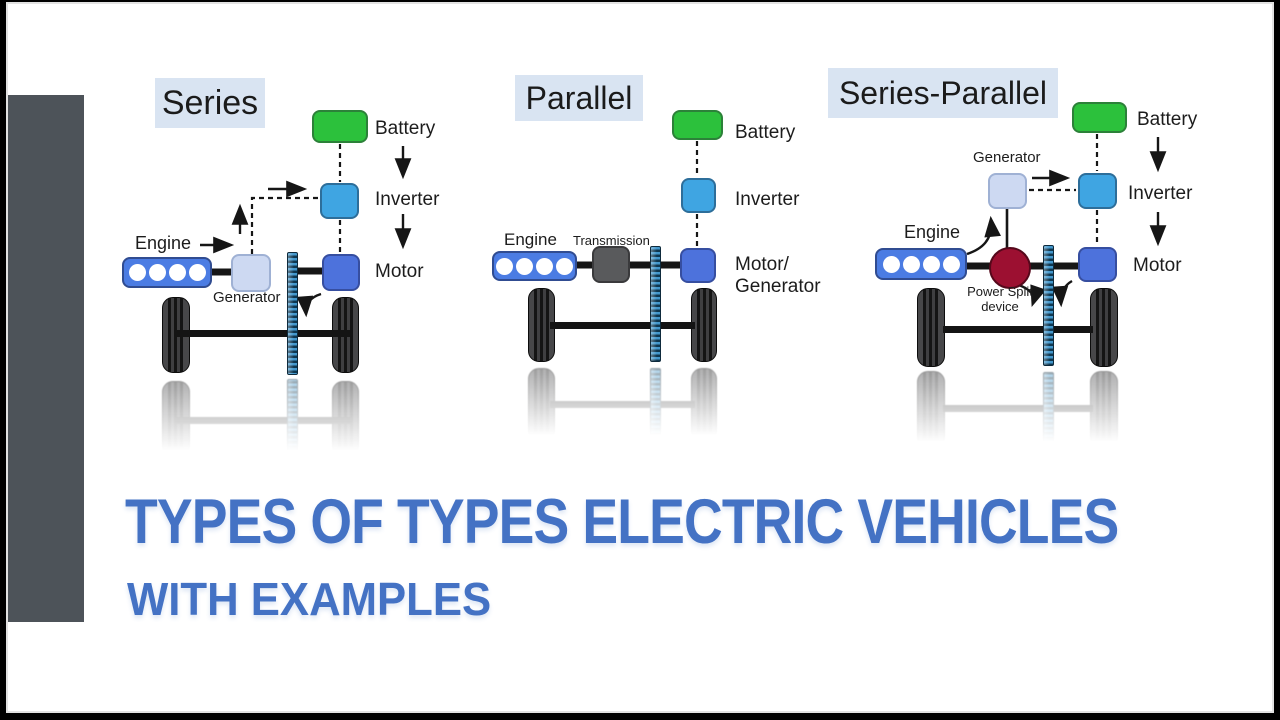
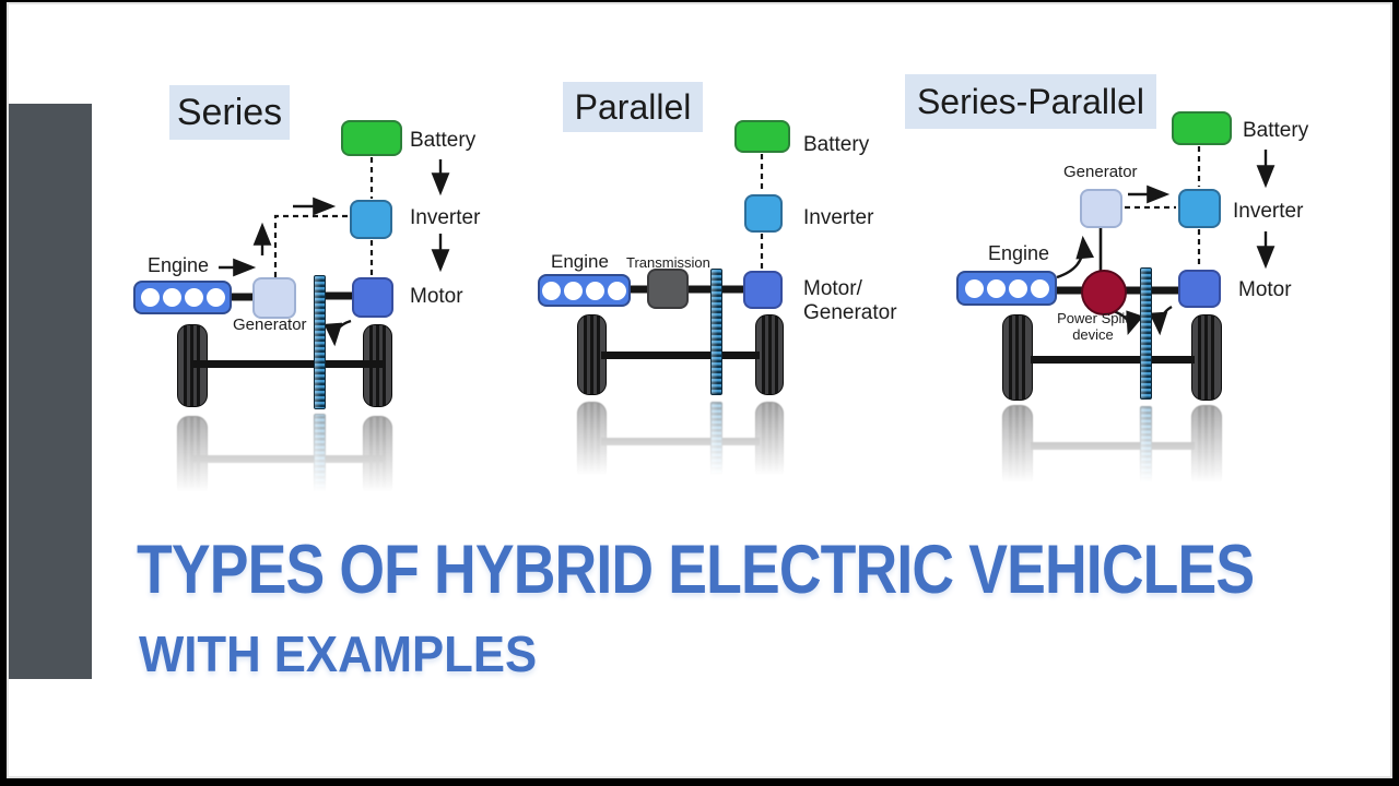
  Series
  Engine
  Generator
  Battery
  Inverter
  Motor
  Parallel
  Engine
  Transmission
  Battery
  Inverter
  Motor/
  Generator
  Series-Parallel
  Generator
  Engine
  Battery
  Inverter
  Motor
  Power Split
  device
- TYPES OF TYPES ELECTRIC VEHICLES
+ TYPES OF HYBRID ELECTRIC VEHICLES
  WITH EXAMPLES
